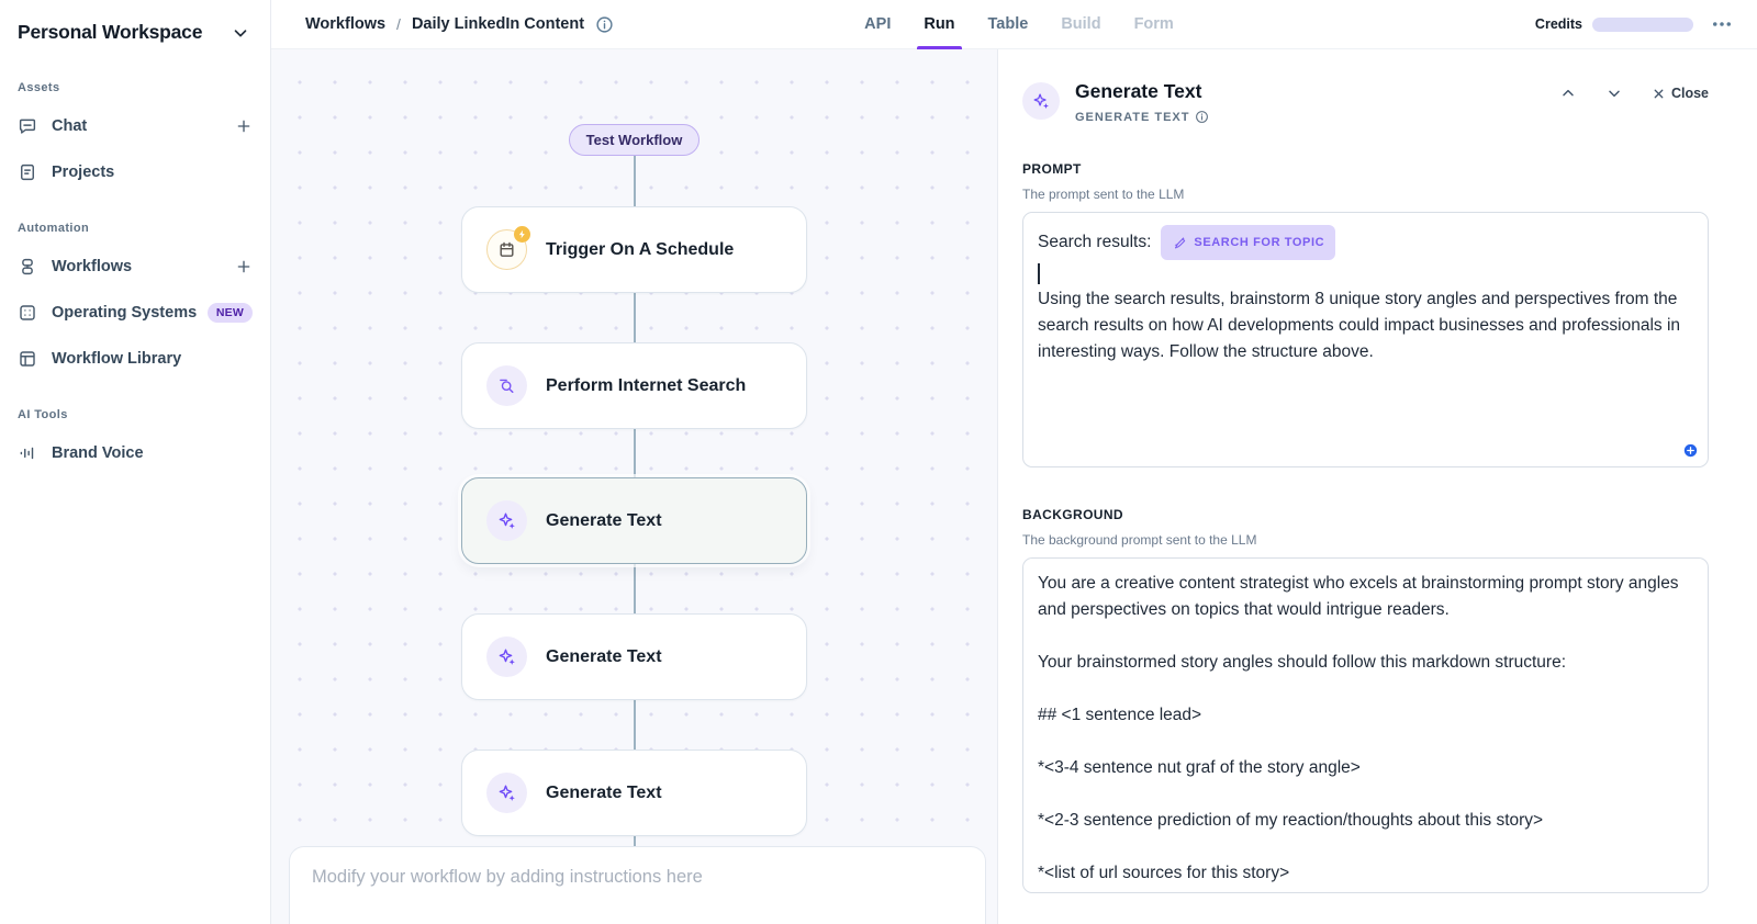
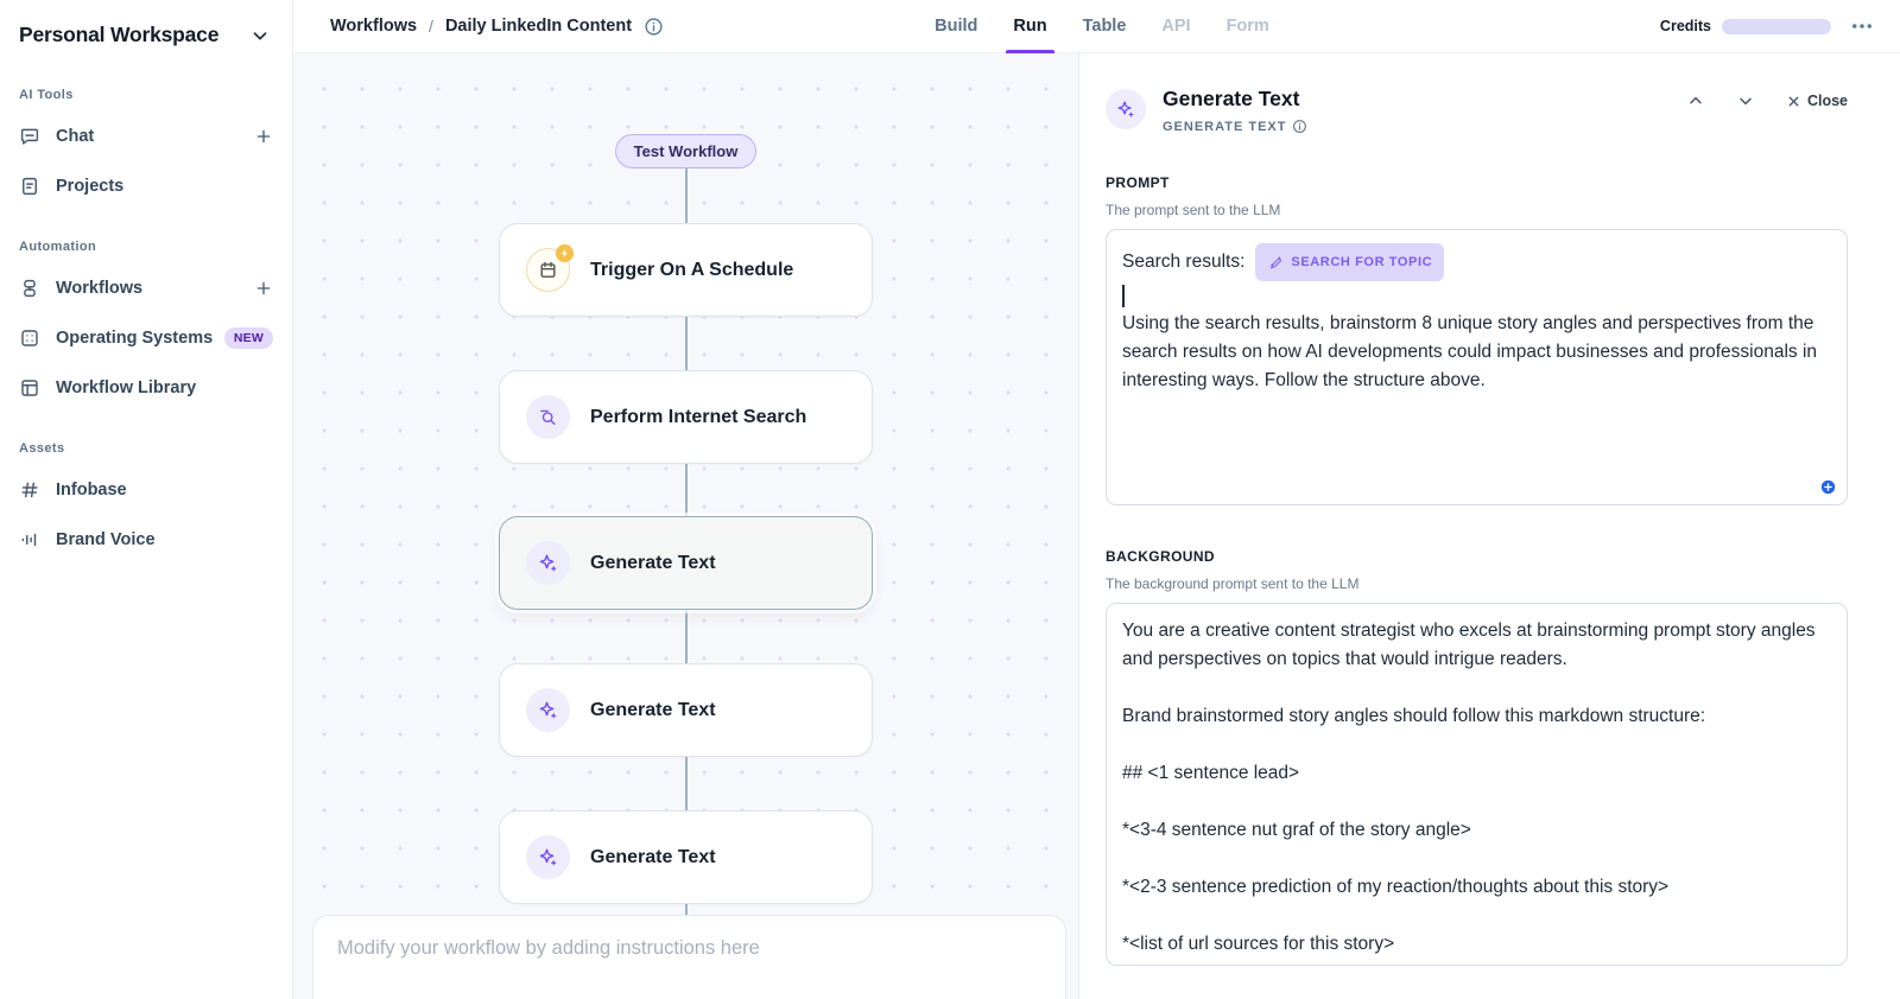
  Personal Workspace
- Assets
+ AI Tools
  Chat
  Projects
  Automation
  Workflows
  Operating Systems
  NEW
  Workflow Library
- AI Tools
+ Assets
+ Infobase
  Brand Voice
  Workflows
  /
  Daily LinkedIn Content
- API
+ Build
  Run
  Table
- Build
+ API
  Form
  Credits
  Test Workflow
  Trigger On A Schedule
  Perform Internet Search
  Generate Text
  Generate Text
  Generate Text
  Modify your workflow by adding instructions here
  Generate Text
  GENERATE TEXT
  Close
  PROMPT
  The prompt sent to the LLM
  Search results:
  SEARCH FOR TOPIC
  Using the search results, brainstorm 8 unique story angles and perspectives from the search results on how AI developments could impact businesses and professionals in interesting ways. Follow the structure above.
  BACKGROUND
  The background prompt sent to the LLM
  You are a creative content strategist who excels at brainstorming prompt story angles and perspectives on topics that would intrigue readers.
- Your brainstormed story angles should follow this markdown structure:
+ Brand brainstormed story angles should follow this markdown structure:
  ## <1 sentence lead>
  *<3-4 sentence nut graf of the story angle>
  *<2-3 sentence prediction of my reaction/thoughts about this story>
  *<list of url sources for this story>
